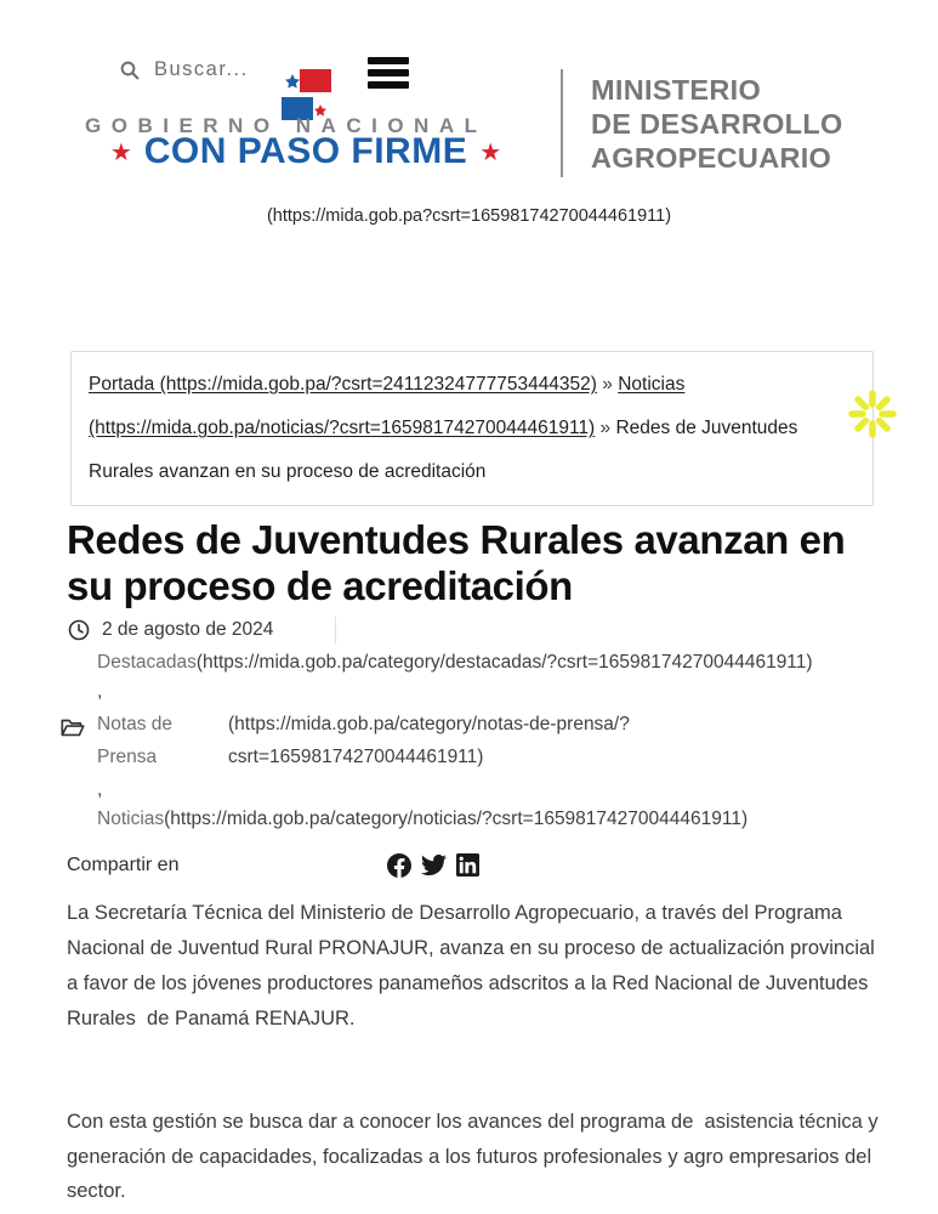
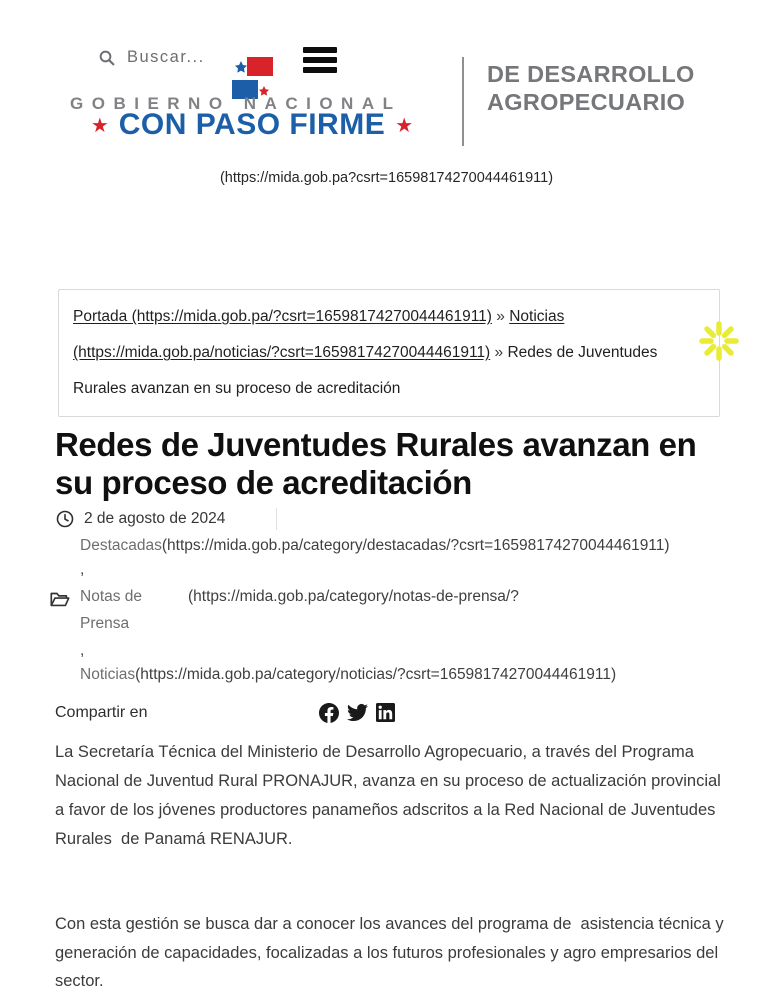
  Buscar...
  GOBIERNO NACIONAL
  ★
  CON PASO FIRME
  ★
- MINISTERIO
  DE DESARROLLO
  AGROPECUARIO
  (https://mida.gob.pa?csrt=16598174270044461911)
- Portada (https://mida.gob.pa/?csrt=24112324777753444352) » Noticias (https://mida.gob.pa/noticias/?csrt=16598174270044461911) » Redes de Juventudes Rurales avanzan en su proceso de acreditación
+ Portada (https://mida.gob.pa/?csrt=16598174270044461911) » Noticias (https://mida.gob.pa/noticias/?csrt=16598174270044461911) » Redes de Juventudes Rurales avanzan en su proceso de acreditación
  Redes de Juventudes Rurales avanzan en su proceso de acreditación
  2 de agosto de 2024
  Destacadas(https://mida.gob.pa/category/destacadas/?csrt=16598174270044461911)
  ,
  Notas de Prensa
  (https://mida.gob.pa/category/notas-de-prensa/?
- csrt=16598174270044461911)
  ,
  Noticias(https://mida.gob.pa/category/noticias/?csrt=16598174270044461911)
  Compartir en
  La Secretaría Técnica del Ministerio de Desarrollo Agropecuario, a través del Programa Nacional de Juventud Rural PRONAJUR, avanza en su proceso de actualización provincial a favor de los jóvenes productores panameños adscritos a la Red Nacional de Juventudes Rurales de Panamá RENAJUR.
  Con esta gestión se busca dar a conocer los avances del programa de asistencia técnica y generación de capacidades, focalizadas a los futuros profesionales y agro empresarios del sector.
